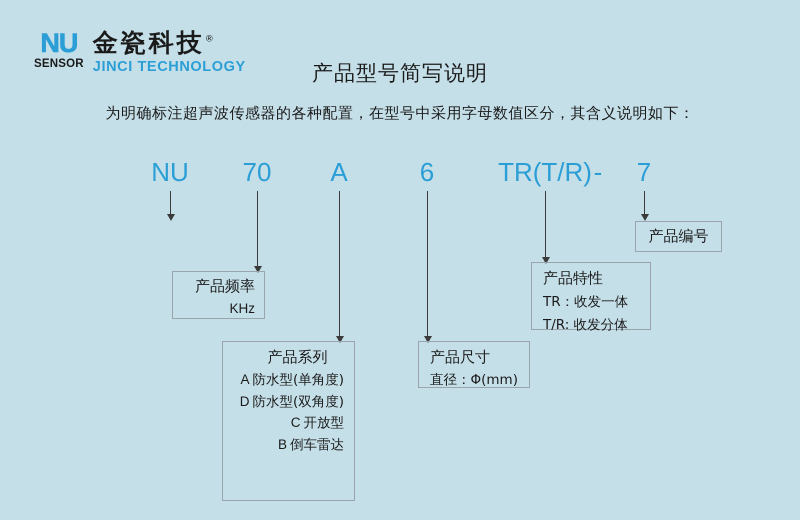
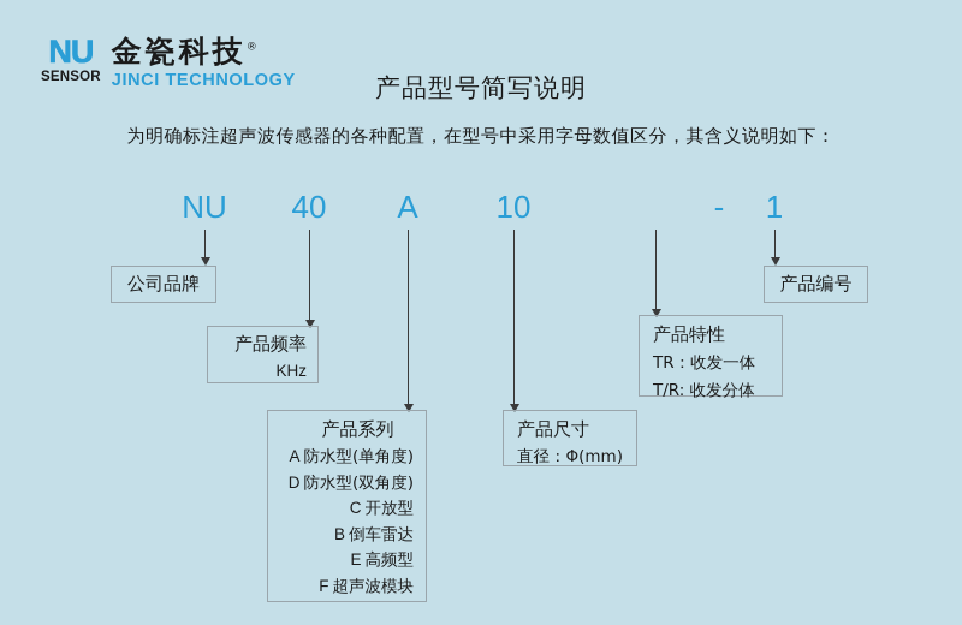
  NU
  SENSOR
  金瓷科技®
  JINCI TECHNOLOGY
  产品型号简写说明
  为明确标注超声波传感器的各种配置，在型号中采用字母数值区分，其含义说明如下：
  NU
- 70
+ 40
  A
- 6
+ 10
- TR(T/R)
  -
- 7
+ 1
+ 公司品牌
  产品频率
  KHz
  产品系列
  A 防水型(单角度)
  D 防水型(双角度)
  C 开放型
  B 倒车雷达
+ E 高频型
+ F 超声波模块
  产品尺寸
  直径：Φ(mm)
  产品特性
  TR：收发一体
  T/R: 收发分体
  产品编号
